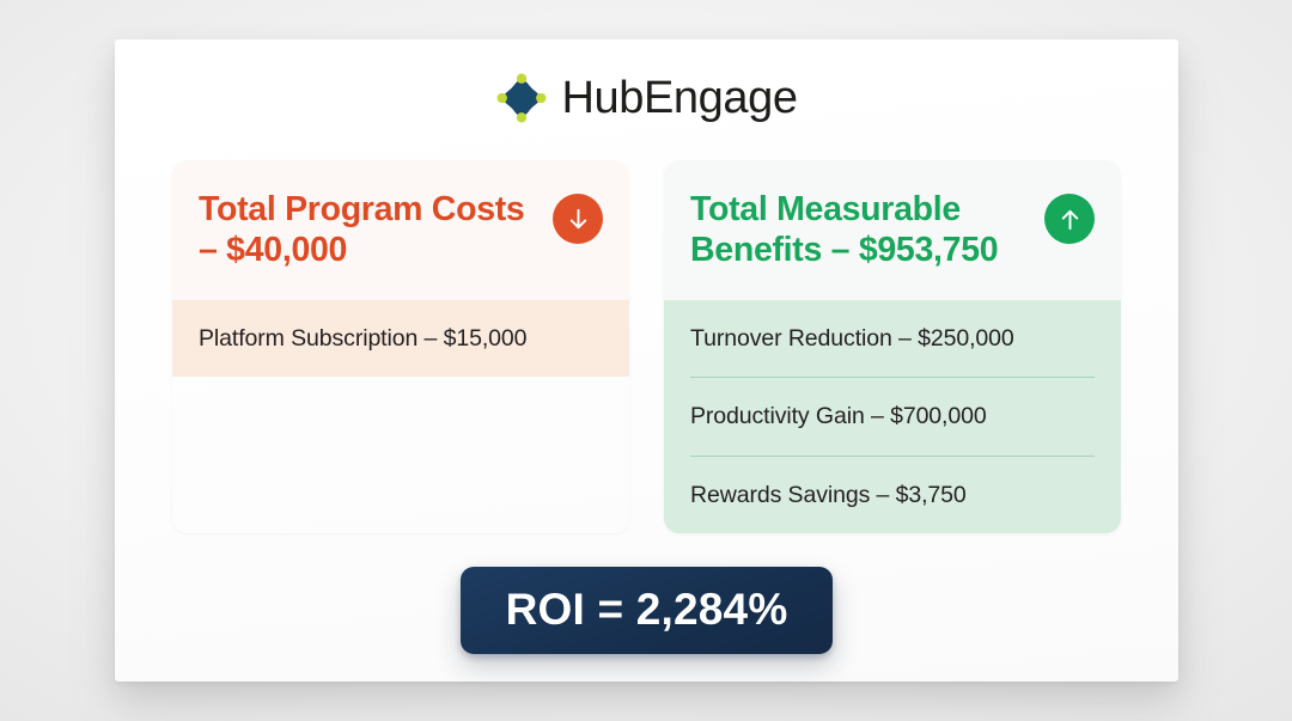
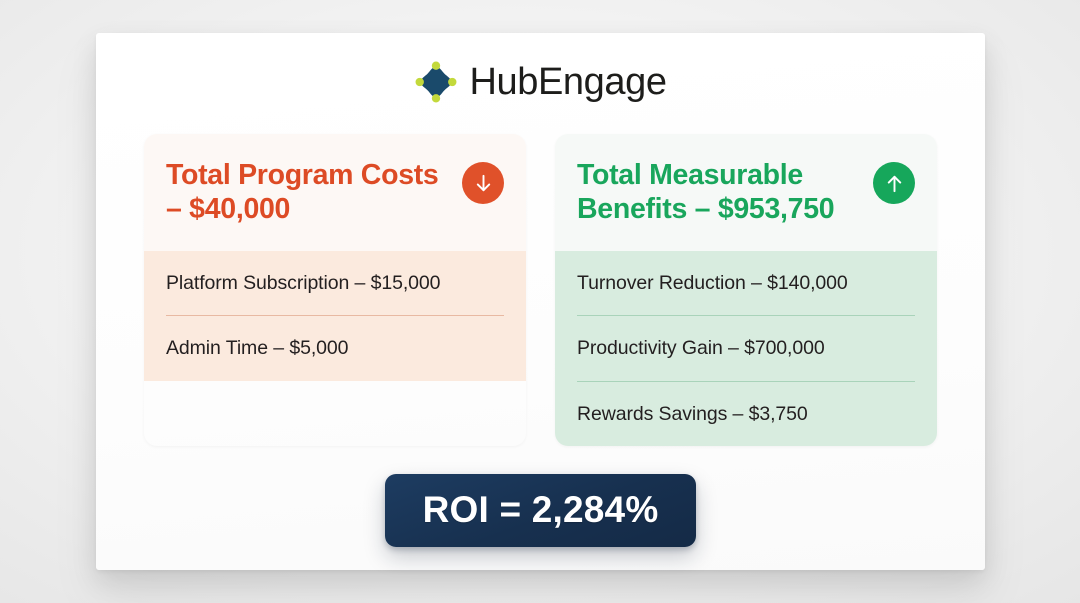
  HubEngage
  Total Program Costs – $40,000
  Platform Subscription – $15,000
+ Admin Time – $5,000
  Total Measurable Benefits – $953,750
- Turnover Reduction – $250,000
+ Turnover Reduction – $140,000
  Productivity Gain – $700,000
  Rewards Savings – $3,750
  ROI = 2,284%
